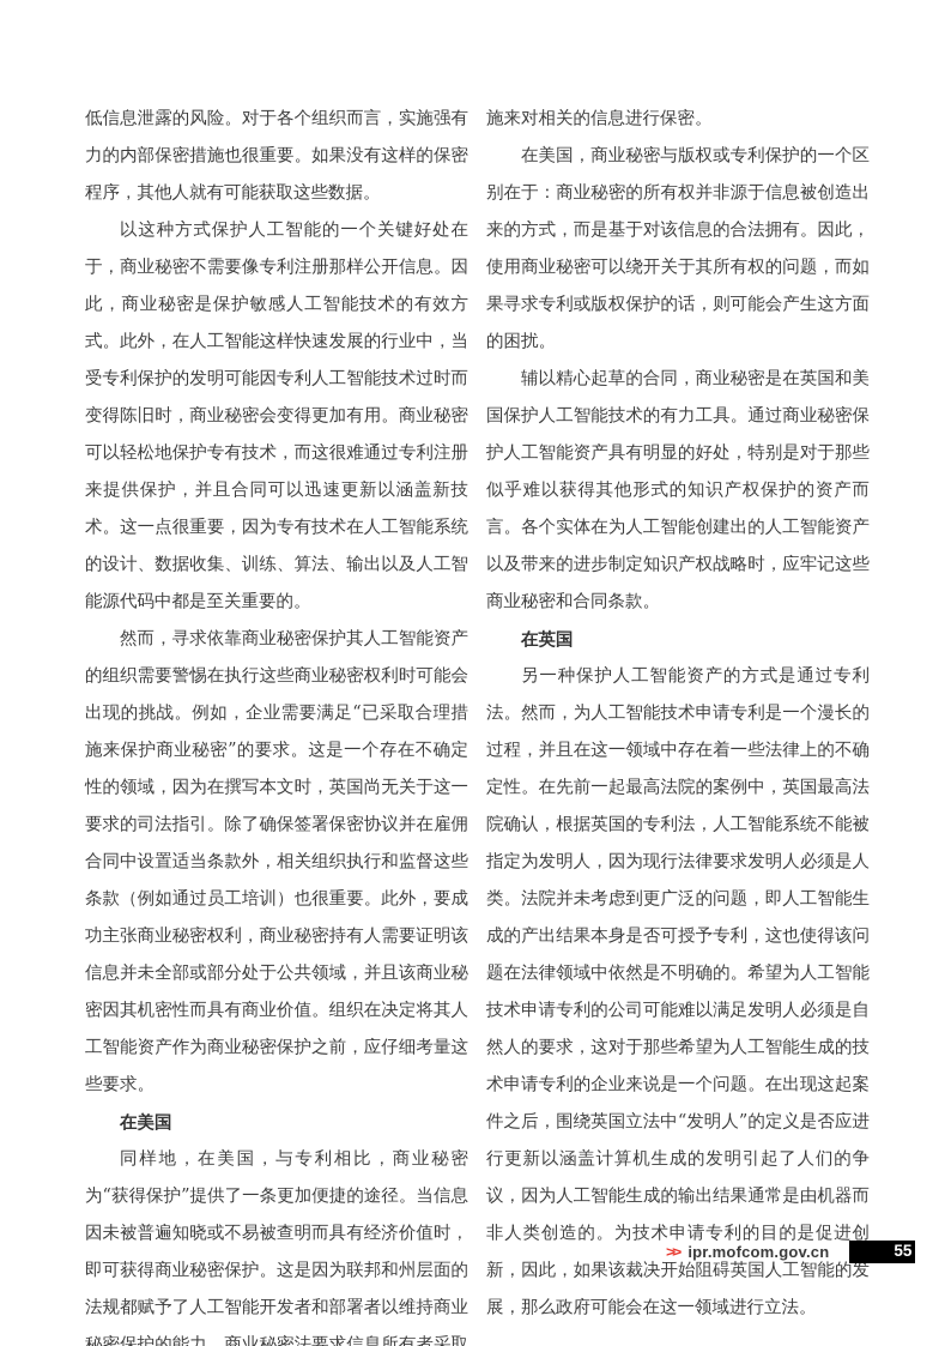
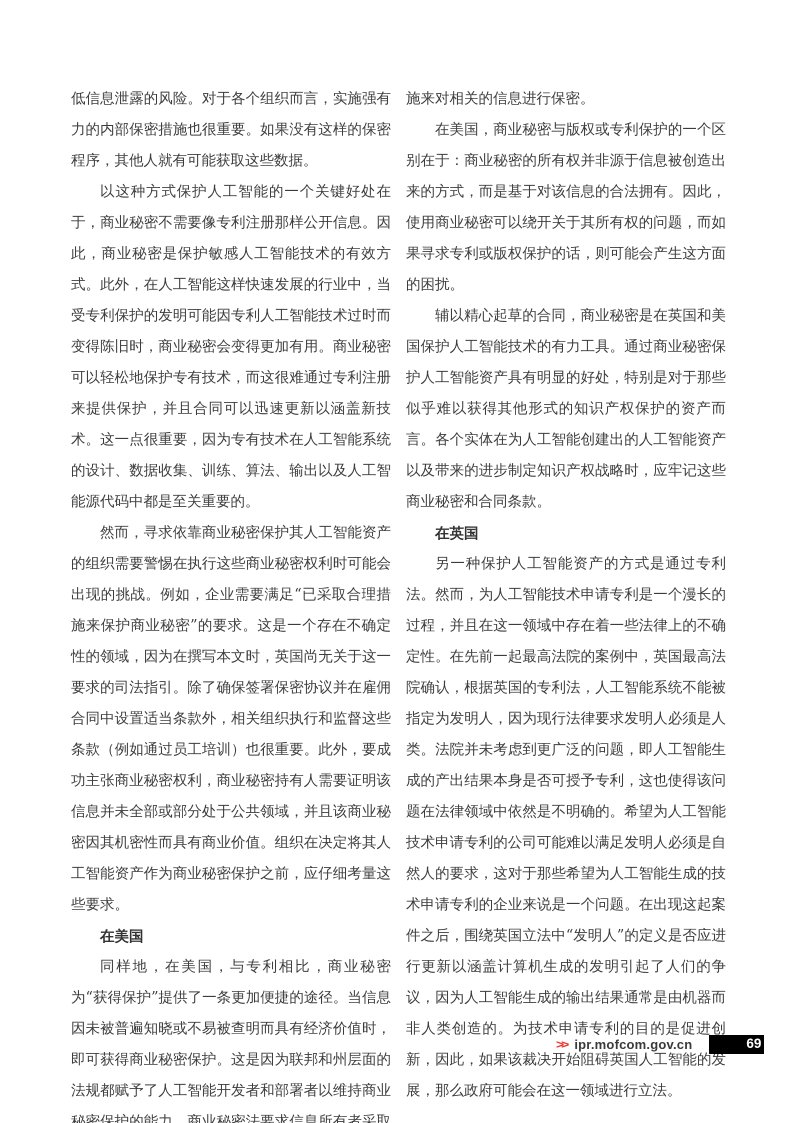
  低信息泄露的风险。对于各个组织而言，实施强有力的内部保密措施也很重要。如果没有这样的保密程序，其他人就有可能获取这些数据。
  以这种方式保护人工智能的一个关键好处在于，商业秘密不需要像专利注册那样公开信息。因此，商业秘密是保护敏感人工智能技术的有效方式。此外，在人工智能这样快速发展的行业中，当受专利保护的发明可能因专利人工智能技术过时而变得陈旧时，商业秘密会变得更加有用。商业秘密可以轻松地保护专有技术，而这很难通过专利注册来提供保护，并且合同可以迅速更新以涵盖新技术。这一点很重要，因为专有技术在人工智能系统的设计、数据收集、训练、算法、输出以及人工智能源代码中都是至关重要的。
  然而，寻求依靠商业秘密保护其人工智能资产的组织需要警惕在执行这些商业秘密权利时可能会出现的挑战。例如，企业需要满足“已采取合理措施来保护商业秘密”的要求。这是一个存在不确定性的领域，因为在撰写本文时，英国尚无关于这一要求的司法指引。除了确保签署保密协议并在雇佣合同中设置适当条款外，相关组织执行和监督这些条款（例如通过员工培训）也很重要。此外，要成功主张商业秘密权利，商业秘密持有人需要证明该信息并未全部或部分处于公共领域，并且该商业秘密因其机密性而具有商业价值。组织在决定将其人工智能资产作为商业秘密保护之前，应仔细考量这些要求。
  在美国
  同样地，在美国，与专利相比，商业秘密为“获得保护”提供了一条更加便捷的途径。当信息因未被普遍知晓或不易被查明而具有经济价值时，即可获得商业秘密保护。这是因为联邦和州层面的法规都赋予了人工智能开发者和部署者以维持商业秘密保护的能力。商业秘密法要求信息所有者采取
  施来对相关的信息进行保密。
  在美国，商业秘密与版权或专利保护的一个区别在于：商业秘密的所有权并非源于信息被创造出来的方式，而是基于对该信息的合法拥有。因此，使用商业秘密可以绕开关于其所有权的问题，而如果寻求专利或版权保护的话，则可能会产生这方面的困扰。
  辅以精心起草的合同，商业秘密是在英国和美国保护人工智能技术的有力工具。通过商业秘密保护人工智能资产具有明显的好处，特别是对于那些似乎难以获得其他形式的知识产权保护的资产而言。各个实体在为人工智能创建出的人工智能资产以及带来的进步制定知识产权战略时，应牢记这些商业秘密和合同条款。
  在英国
  另一种保护人工智能资产的方式是通过专利法。然而，为人工智能技术申请专利是一个漫长的过程，并且在这一领域中存在着一些法律上的不确定性。在先前一起最高法院的案例中，英国最高法院确认，根据英国的专利法，人工智能系统不能被指定为发明人，因为现行法律要求发明人必须是人类。法院并未考虑到更广泛的问题，即人工智能生成的产出结果本身是否可授予专利，这也使得该问题在法律领域中依然是不明确的。希望为人工智能技术申请专利的公司可能难以满足发明人必须是自然人的要求，这对于那些希望为人工智能生成的技术申请专利的企业来说是一个问题。在出现这起案件之后，围绕英国立法中“发明人”的定义是否应进行更新以涵盖计算机生成的发明引起了人们的争议，因为人工智能生成的输出结果通常是由机器而非人类创造的。为技术申请专利的目的是促进创新，因此，如果该裁决开始阻碍英国人工智能的发展，那么政府可能会在这一领域进行立法。
  >>
  ipr.mofcom.gov.cn
- 55
+ 69
